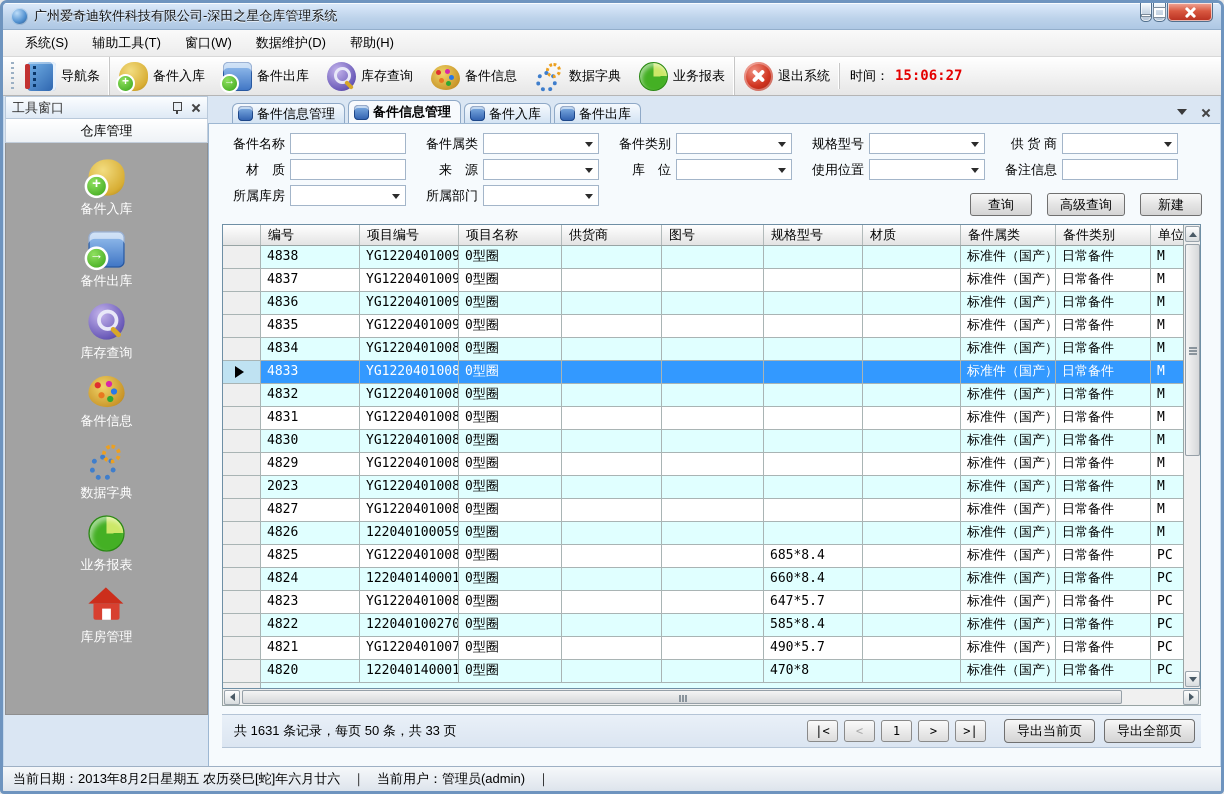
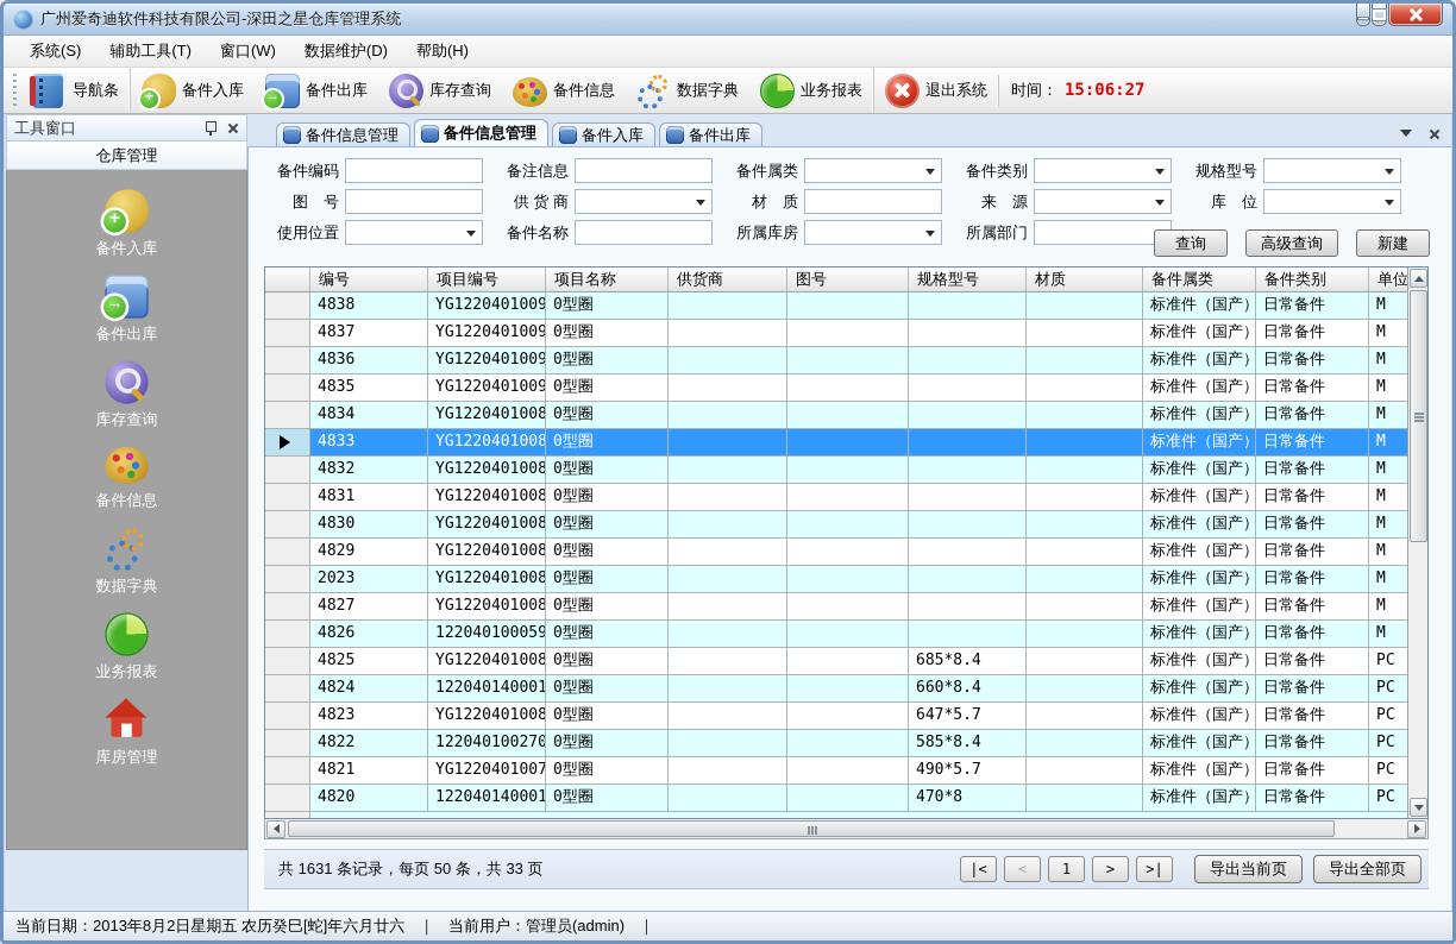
  广州爱奇迪软件科技有限公司-深田之星仓库管理系统
  系统(S)
  辅助工具(T)
  窗口(W)
  数据维护(D)
  帮助(H)
  导航条
  备件入库
  备件出库
  库存查询
  备件信息
  数据字典
  业务报表
  退出系统
  时间：
  15:06:27
  工具窗口
  仓库管理
  备件入库
  备件出库
  库存查询
  备件信息
  数据字典
  业务报表
  库房管理
  备件信息管理
  备件信息管理
  备件入库
  备件出库
+ 备件编码
- 备件名称
+ 备注信息
  备件属类
  备件类别
  规格型号
+ 图 号
  供 货 商
  材 质
  来 源
  库 位
  使用位置
- 备注信息
+ 备件名称
  所属库房
  所属部门
  查询
  高级查询
  新建
  编号
  项目编号
  项目名称
  供货商
  图号
  规格型号
  材质
  备件属类
  备件类别
  单位
  4838
  YG1220401009
  0型圈
  标准件（国产）
  日常备件
  M
  4837
  YG1220401009
  0型圈
  标准件（国产）
  日常备件
  M
  4836
  YG1220401009
  0型圈
  标准件（国产）
  日常备件
  M
  4835
  YG1220401009
  0型圈
  标准件（国产）
  日常备件
  M
  4834
  YG1220401008
  0型圈
  标准件（国产）
  日常备件
  M
  4833
  YG1220401008
  0型圈
  标准件（国产）
  日常备件
  M
  4832
  YG1220401008
  0型圈
  标准件（国产）
  日常备件
  M
  4831
  YG1220401008
  0型圈
  标准件（国产）
  日常备件
  M
  4830
  YG1220401008
  0型圈
  标准件（国产）
  日常备件
  M
  4829
  YG1220401008
  0型圈
  标准件（国产）
  日常备件
  M
  2023
  YG1220401008
  0型圈
  标准件（国产）
  日常备件
  M
  4827
  YG1220401008
  0型圈
  标准件（国产）
  日常备件
  M
  4826
  122040100059
  0型圈
  标准件（国产）
  日常备件
  M
  4825
  YG1220401008
  0型圈
  685*8.4
  标准件（国产）
  日常备件
  PC
  4824
  122040140001
  0型圈
  660*8.4
  标准件（国产）
  日常备件
  PC
  4823
  YG1220401008
  0型圈
  647*5.7
  标准件（国产）
  日常备件
  PC
  4822
  122040100270
  0型圈
  585*8.4
  标准件（国产）
  日常备件
  PC
  4821
  YG1220401007
  0型圈
  490*5.7
  标准件（国产）
  日常备件
  PC
  4820
  122040140001
  0型圈
  470*8
  标准件（国产）
  日常备件
  PC
  共 1631 条记录，每页 50 条，共 33 页
  |<
  <
  1
  >
  >|
  导出当前页
  导出全部页
  当前日期：2013年8月2日星期五 农历癸巳[蛇]年六月廿六
  ｜
  当前用户：管理员(admin)
  ｜
